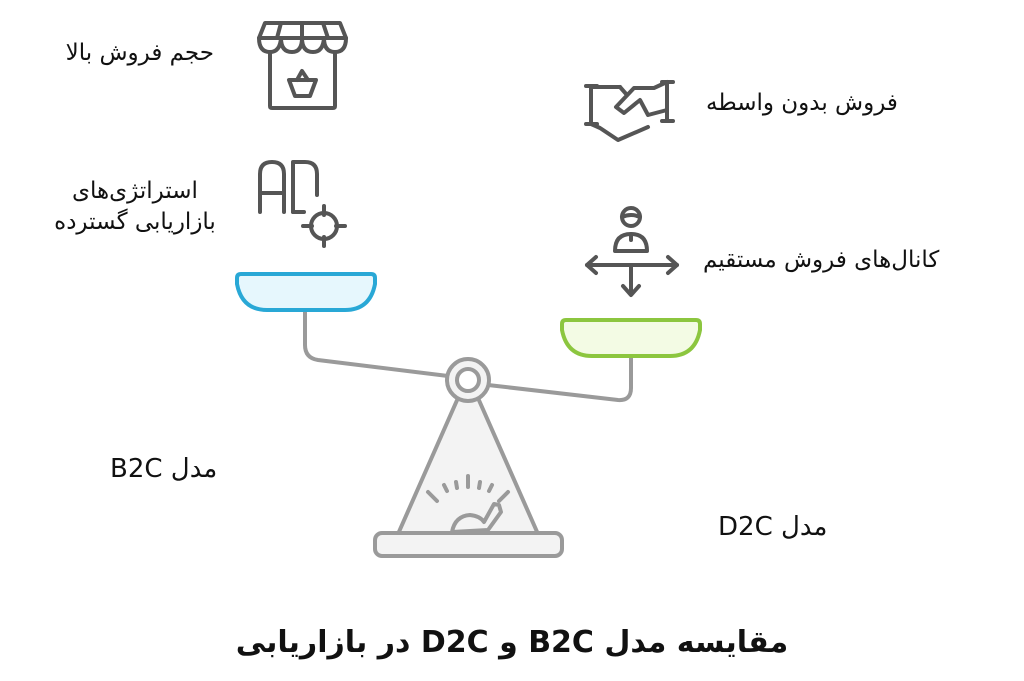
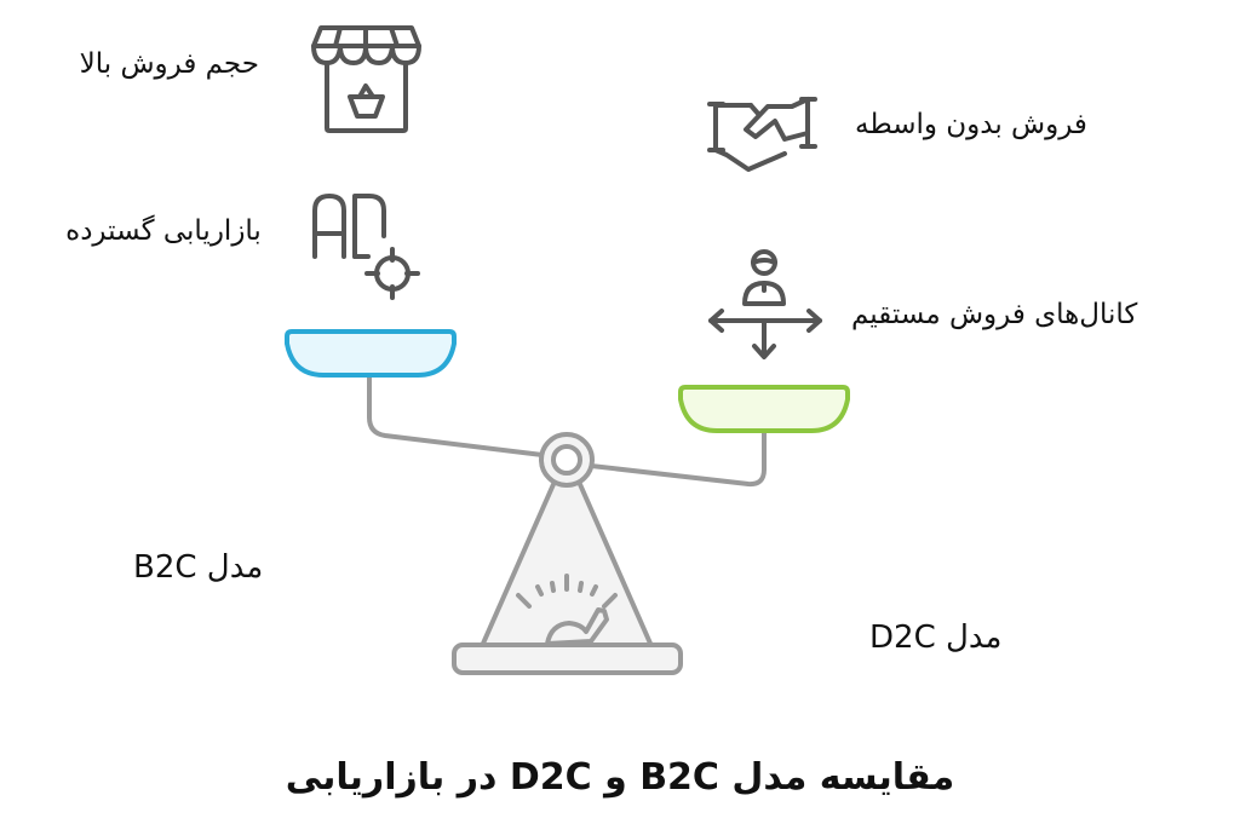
  حجم فروش بالا
- استراتژی‌های
  بازاریابی گسترده
  فروش بدون واسطه
  کانال‌های فروش مستقیم
  مدل B2C
  مدل D2C
  مقایسه مدل B2C و D2C در بازاریابی
